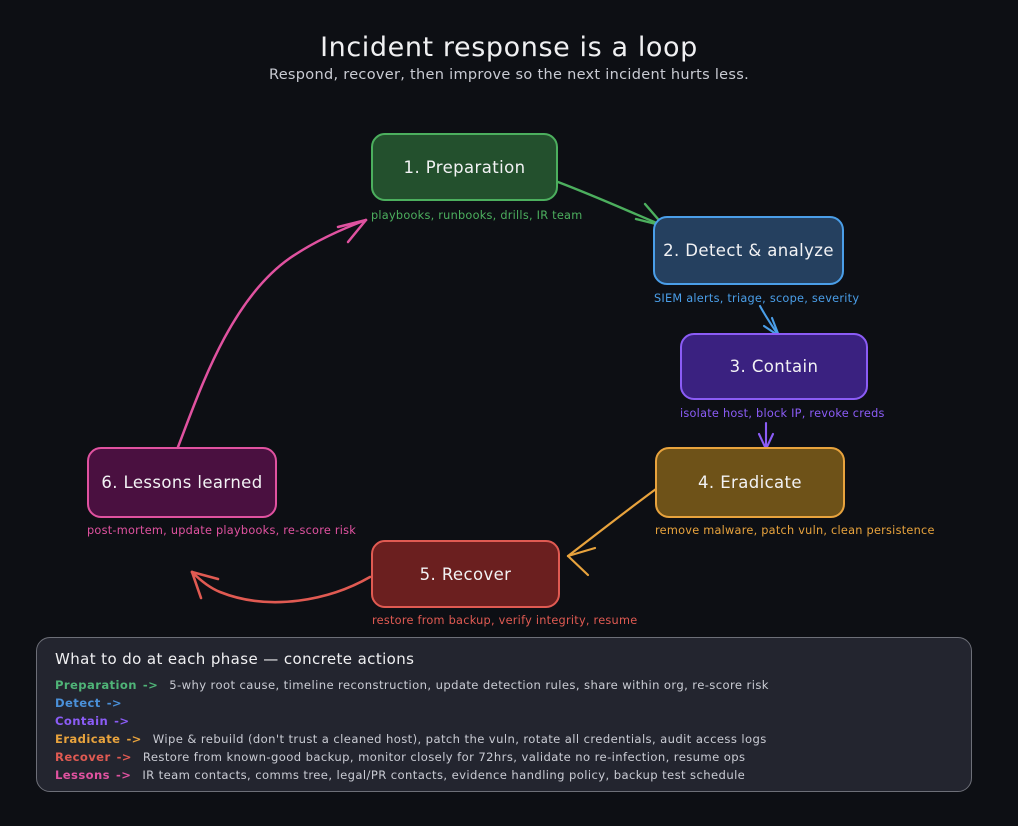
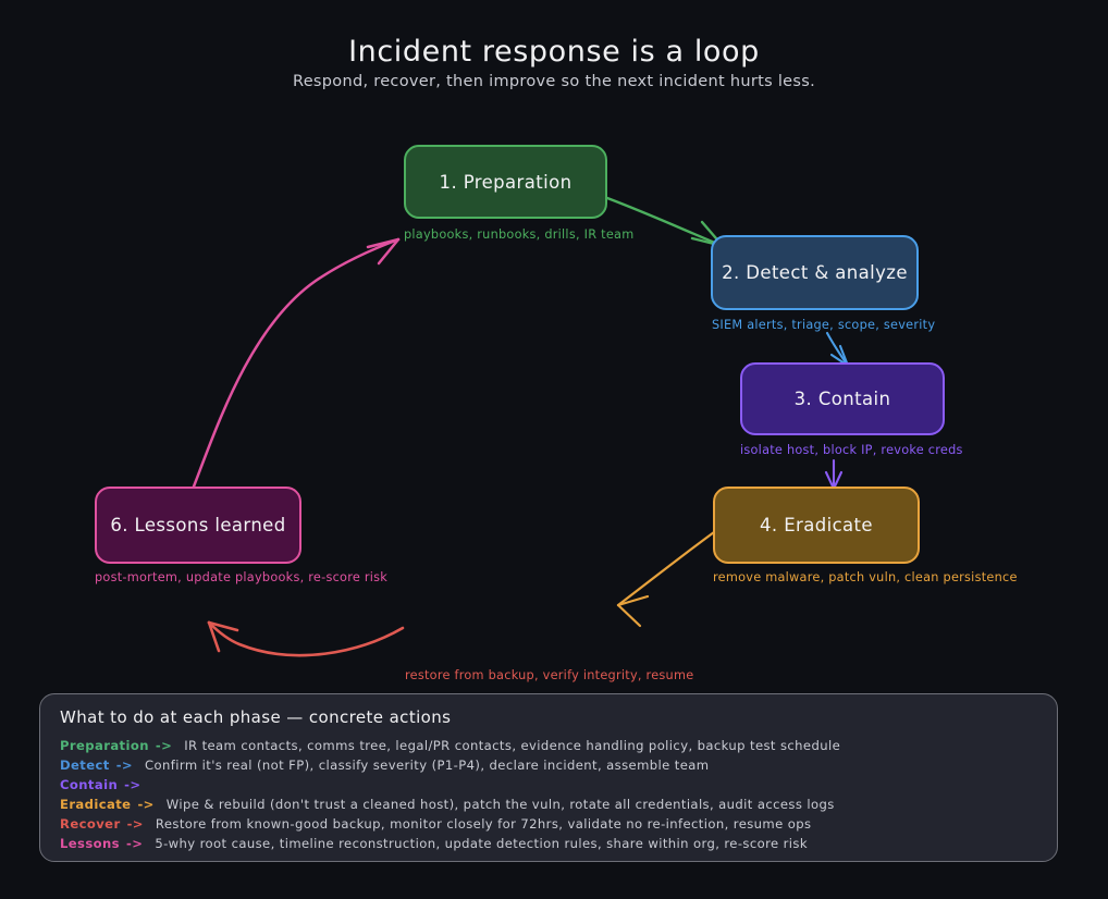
  Incident response is a loop
  Respond, recover, then improve so the next incident hurts less.
  1. Preparation
  playbooks, runbooks, drills, IR team
  2. Detect & analyze
  SIEM alerts, triage, scope, severity
  3. Contain
  isolate host, block IP, revoke creds
  4. Eradicate
  remove malware, patch vuln, clean persistence
- 5. Recover
  restore from backup, verify integrity, resume
  6. Lessons learned
  post-mortem, update playbooks, re-score risk
  What to do at each phase — concrete actions
  Preparation
  ->
- 5-why root cause, timeline reconstruction, update detection rules, share within org, re-score risk
+ IR team contacts, comms tree, legal/PR contacts, evidence handling policy, backup test schedule
  Detect
  ->
+ Confirm it's real (not FP), classify severity (P1-P4), declare incident, assemble team
  Contain
  ->
  Eradicate
  ->
  Wipe & rebuild (don't trust a cleaned host), patch the vuln, rotate all credentials, audit access logs
  Recover
  ->
  Restore from known-good backup, monitor closely for 72hrs, validate no re-infection, resume ops
  Lessons
  ->
- IR team contacts, comms tree, legal/PR contacts, evidence handling policy, backup test schedule
+ 5-why root cause, timeline reconstruction, update detection rules, share within org, re-score risk
